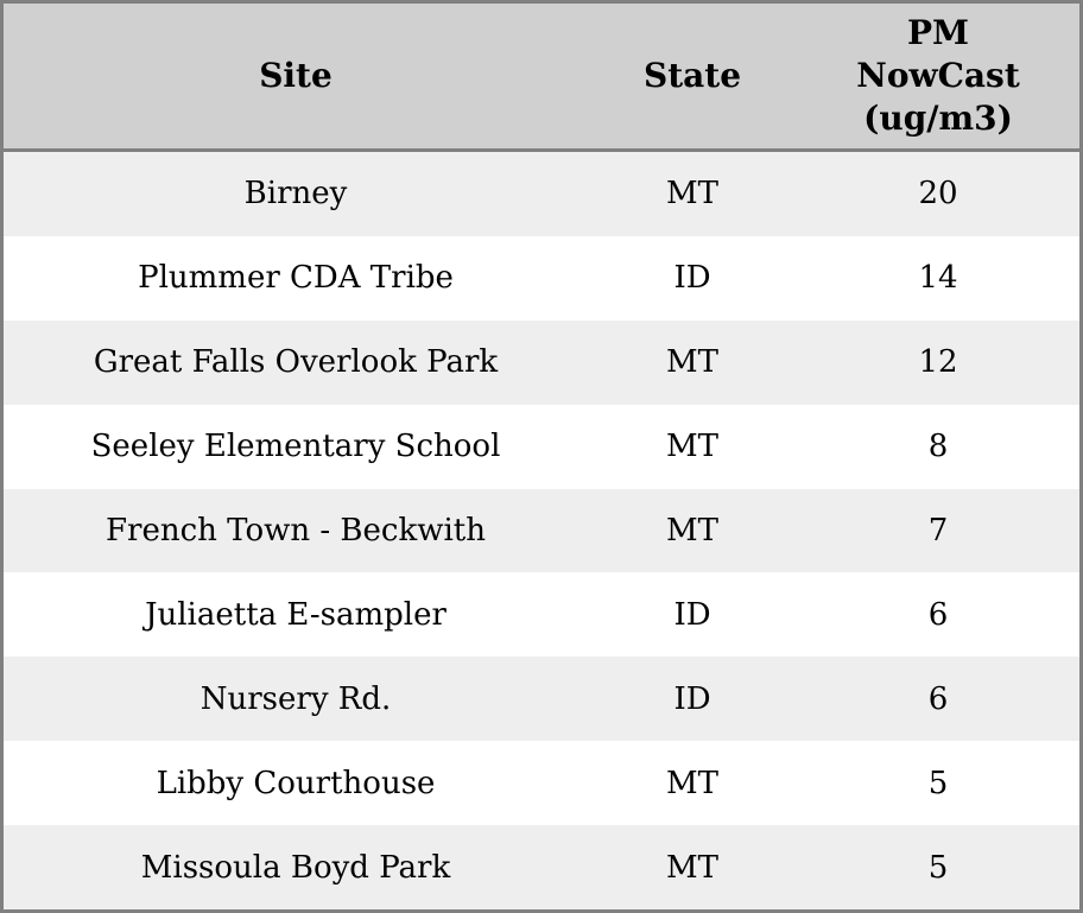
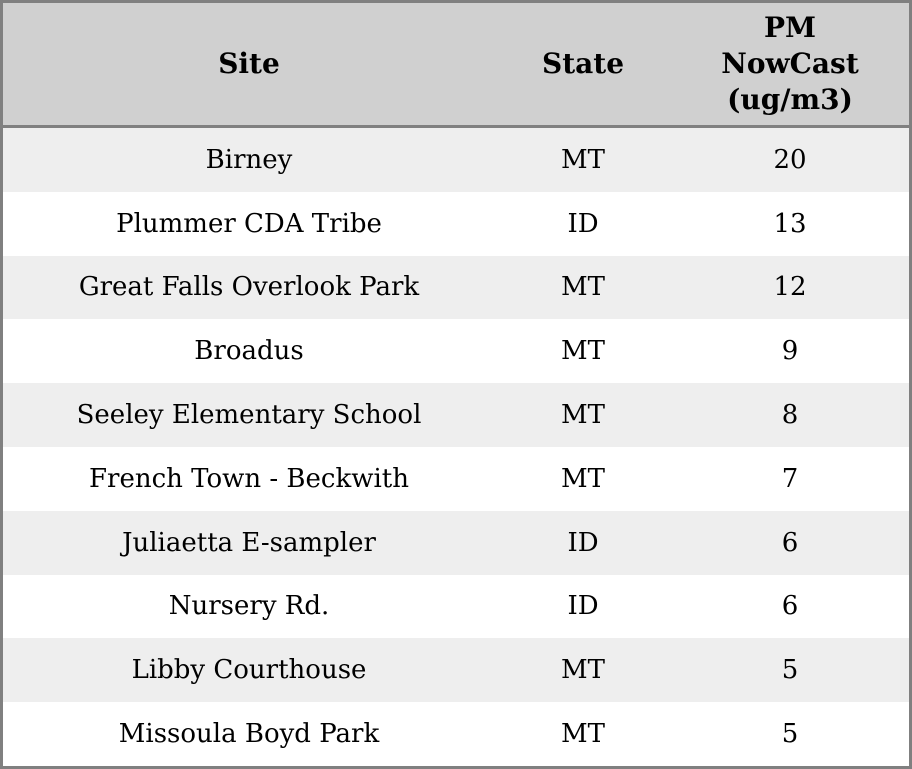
  Site	State	PM NowCast (ug/m3)
  Birney	MT	20
- Plummer CDA Tribe	ID	14
+ Plummer CDA Tribe	ID	13
  Great Falls Overlook Park	MT	12
+ Broadus	MT	9
  Seeley Elementary School	MT	8
  French Town - Beckwith	MT	7
  Juliaetta E-sampler	ID	6
  Nursery Rd.	ID	6
  Libby Courthouse	MT	5
  Missoula Boyd Park	MT	5
